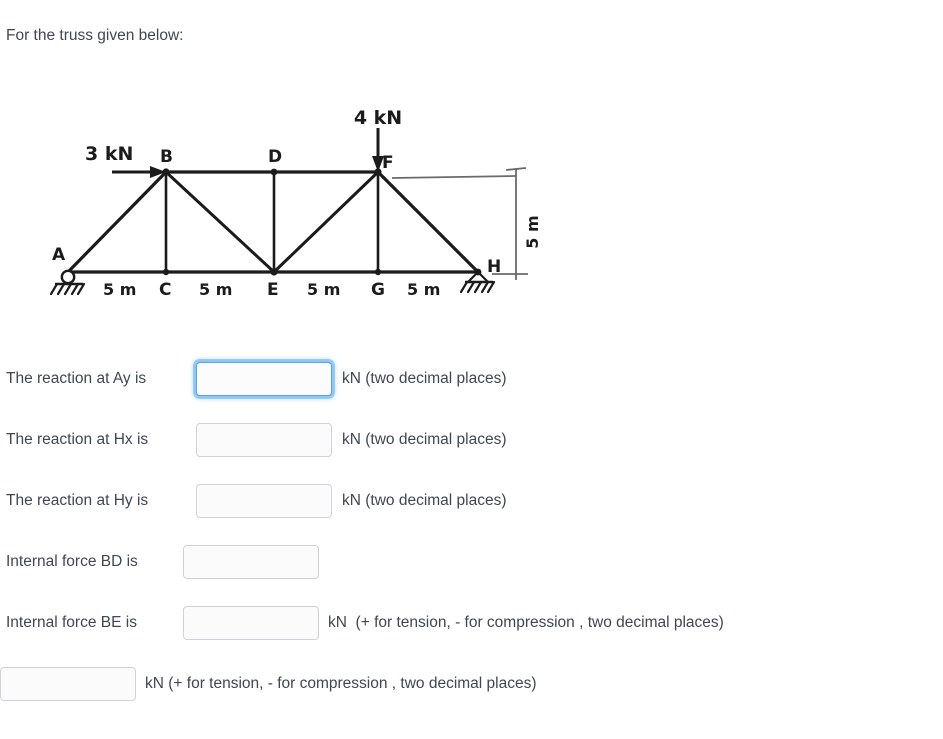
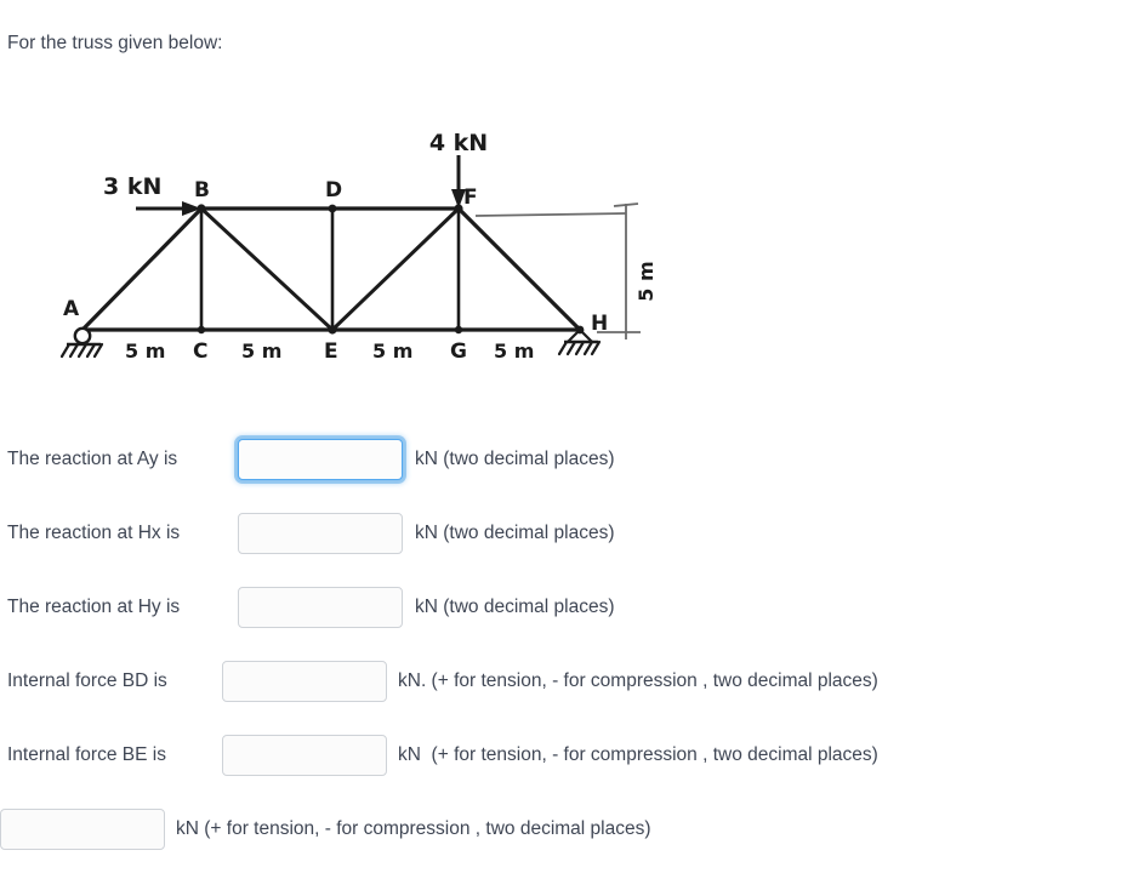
  For the truss given below:
  A
  B
  C
  D
  E
  F
  G
  H
  3 kN
  4 kN
  5 m
  5 m
  5 m
  5 m
  The reaction at Ay is
  kN (two decimal places)
  The reaction at Hx is
  kN (two decimal places)
  The reaction at Hy is
  kN (two decimal places)
  Internal force BD is
+ kN. (+ for tension, - for compression , two decimal places)
  Internal force BE is
  kN (+ for tension, - for compression , two decimal places)
  kN (+ for tension, - for compression , two decimal places)
